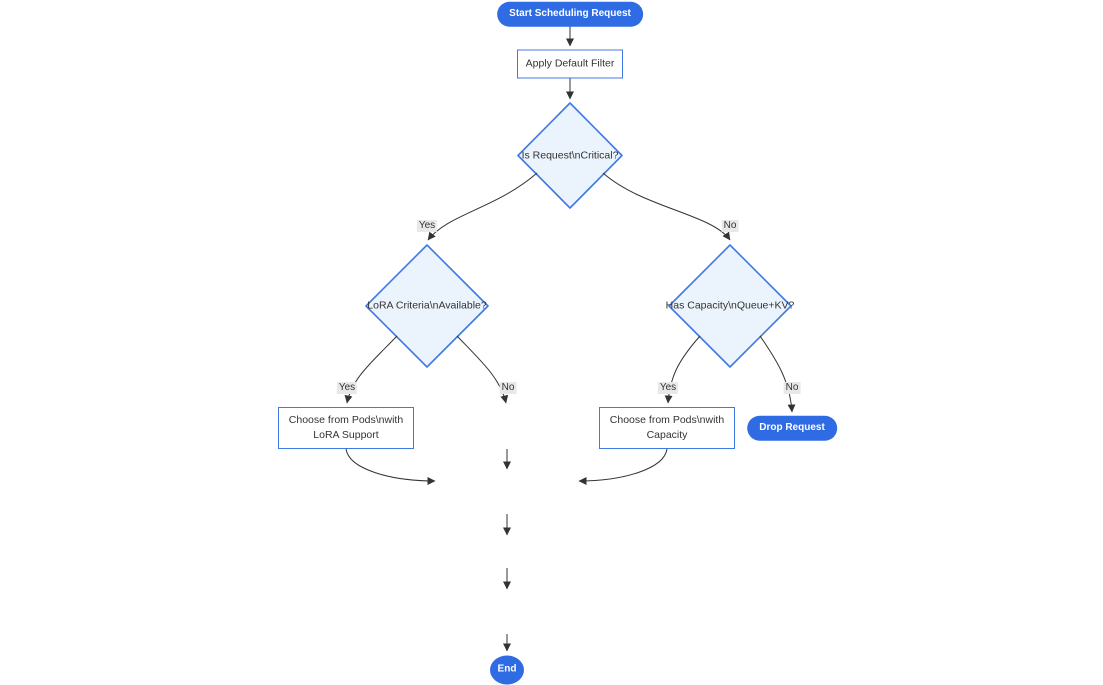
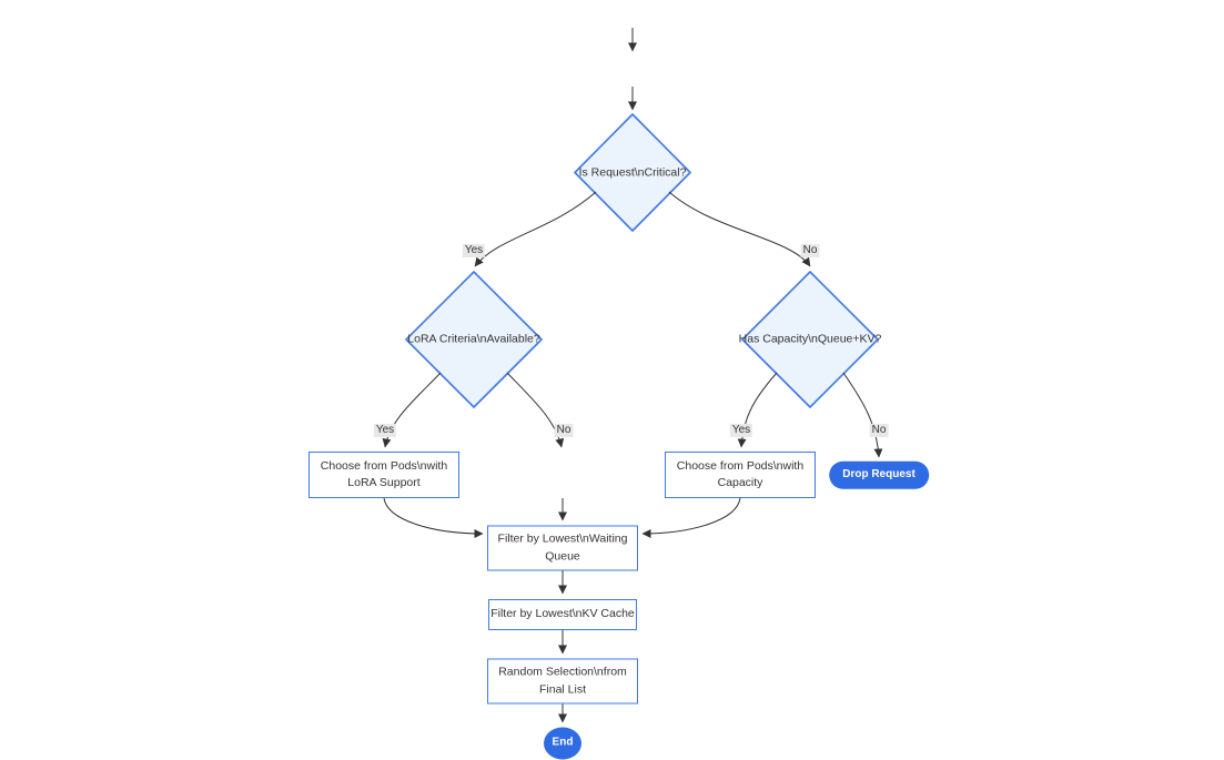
- Start Scheduling Request
- Apply Default Filter
  Is Request\nCritical?
  LoRA Criteria\nAvailable?
  Has Capacity\nQueue+KV?
  Choose from Pods\nwith
  LoRA Support
  Choose from Pods\nwith
  Capacity
  Drop Request
+ Filter by Lowest\nWaiting
+ Queue
+ Filter by Lowest\nKV Cache
+ Random Selection\nfrom
+ Final List
  End
  Yes
  No
  Yes
  No
  Yes
  No
